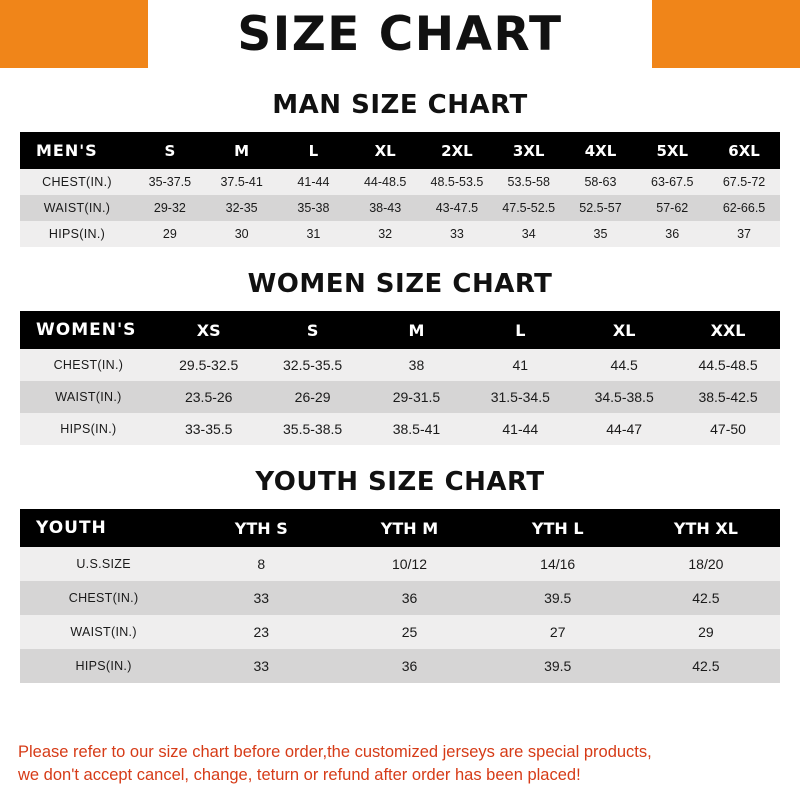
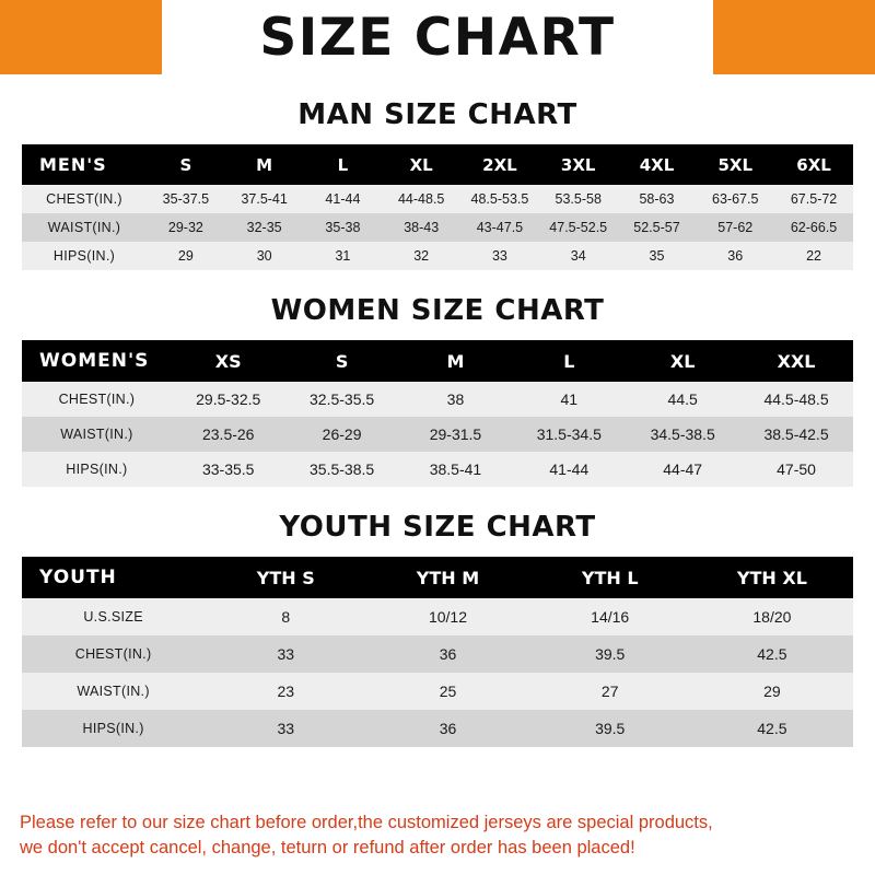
  SIZE CHART
  MAN SIZE CHART
  MEN'S	S	M	L	XL	2XL	3XL	4XL	5XL	6XL
  CHEST(IN.)	35-37.5	37.5-41	41-44	44-48.5	48.5-53.5	53.5-58	58-63	63-67.5	67.5-72
  WAIST(IN.)	29-32	32-35	35-38	38-43	43-47.5	47.5-52.5	52.5-57	57-62	62-66.5
- HIPS(IN.)	29	30	31	32	33	34	35	36	37
+ HIPS(IN.)	29	30	31	32	33	34	35	36	22
  WOMEN SIZE CHART
  WOMEN'S	XS	S	M	L	XL	XXL
  CHEST(IN.)	29.5-32.5	32.5-35.5	38	41	44.5	44.5-48.5
  WAIST(IN.)	23.5-26	26-29	29-31.5	31.5-34.5	34.5-38.5	38.5-42.5
  HIPS(IN.)	33-35.5	35.5-38.5	38.5-41	41-44	44-47	47-50
  YOUTH SIZE CHART
  YOUTH	YTH S	YTH M	YTH L	YTH XL
  U.S.SIZE	8	10/12	14/16	18/20
  CHEST(IN.)	33	36	39.5	42.5
  WAIST(IN.)	23	25	27	29
  HIPS(IN.)	33	36	39.5	42.5
  Please refer to our size chart before order,the customized jerseys are special products,
  we don't accept cancel, change, teturn or refund after order has been placed!
